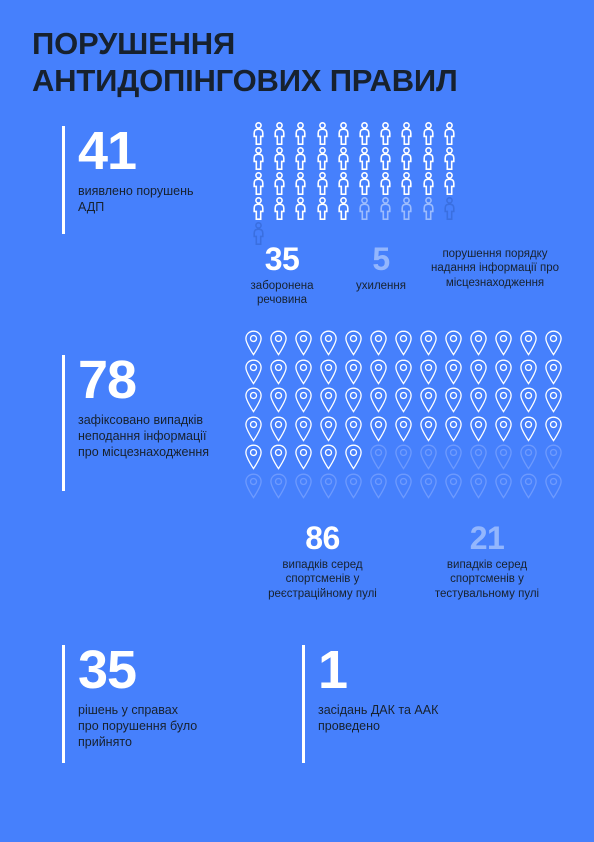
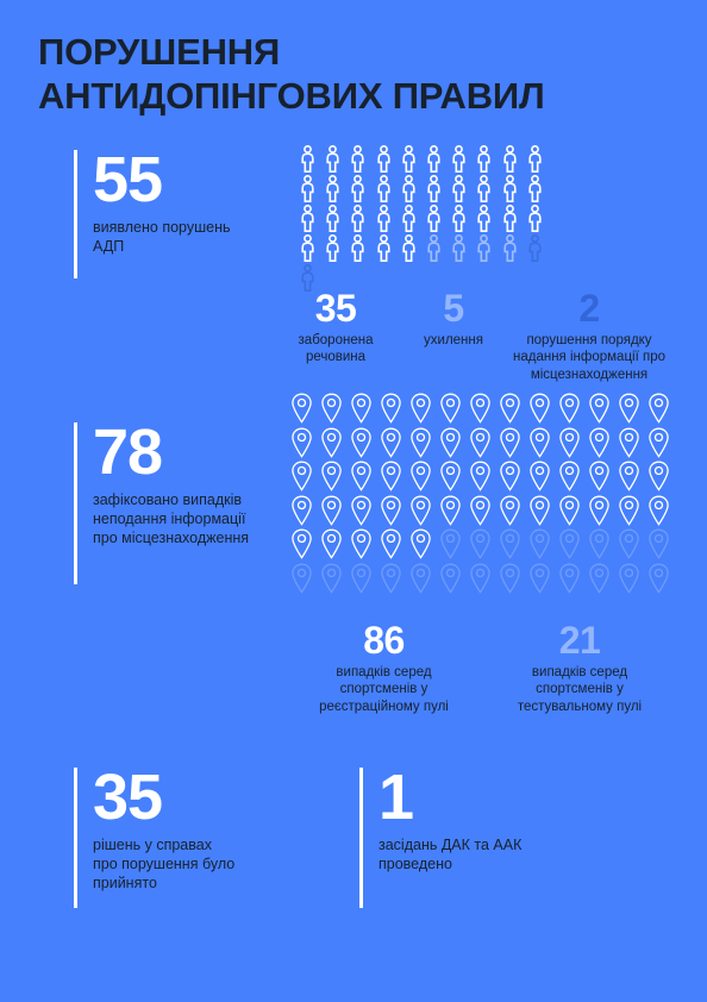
  ПОРУШЕННЯ
  АНТИДОПІНГОВИХ ПРАВИЛ
- 41
+ 55
  виявлено порушень
  АДП
  35
  заборонена
  речовина
  5
  ухилення
+ 2
  порушення порядку
  надання інформації про
  місцезнаходження
  78
  зафіксовано випадків
  неподання інформації
  про місцезнаходження
  86
  випадків серед
  спортсменів у
  реєстраційному пулі
  21
  випадків серед
  спортсменів у
  тестувальному пулі
  35
  рішень у справах
  про порушення було
  прийнято
  1
  засідань ДАК та ААК
  проведено
